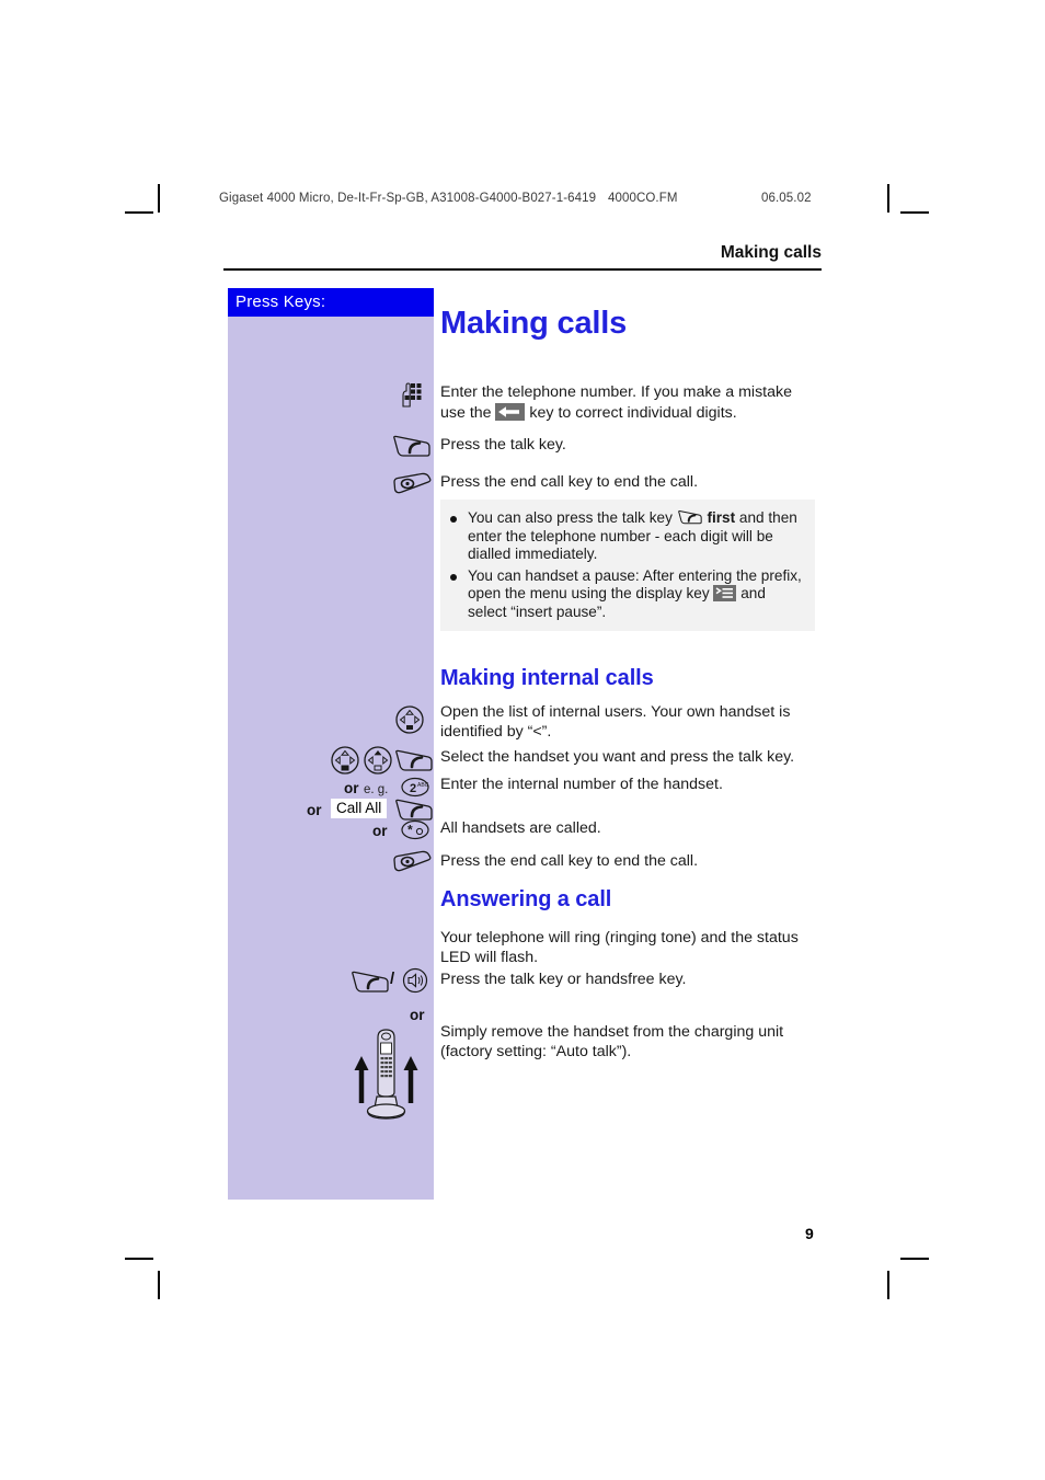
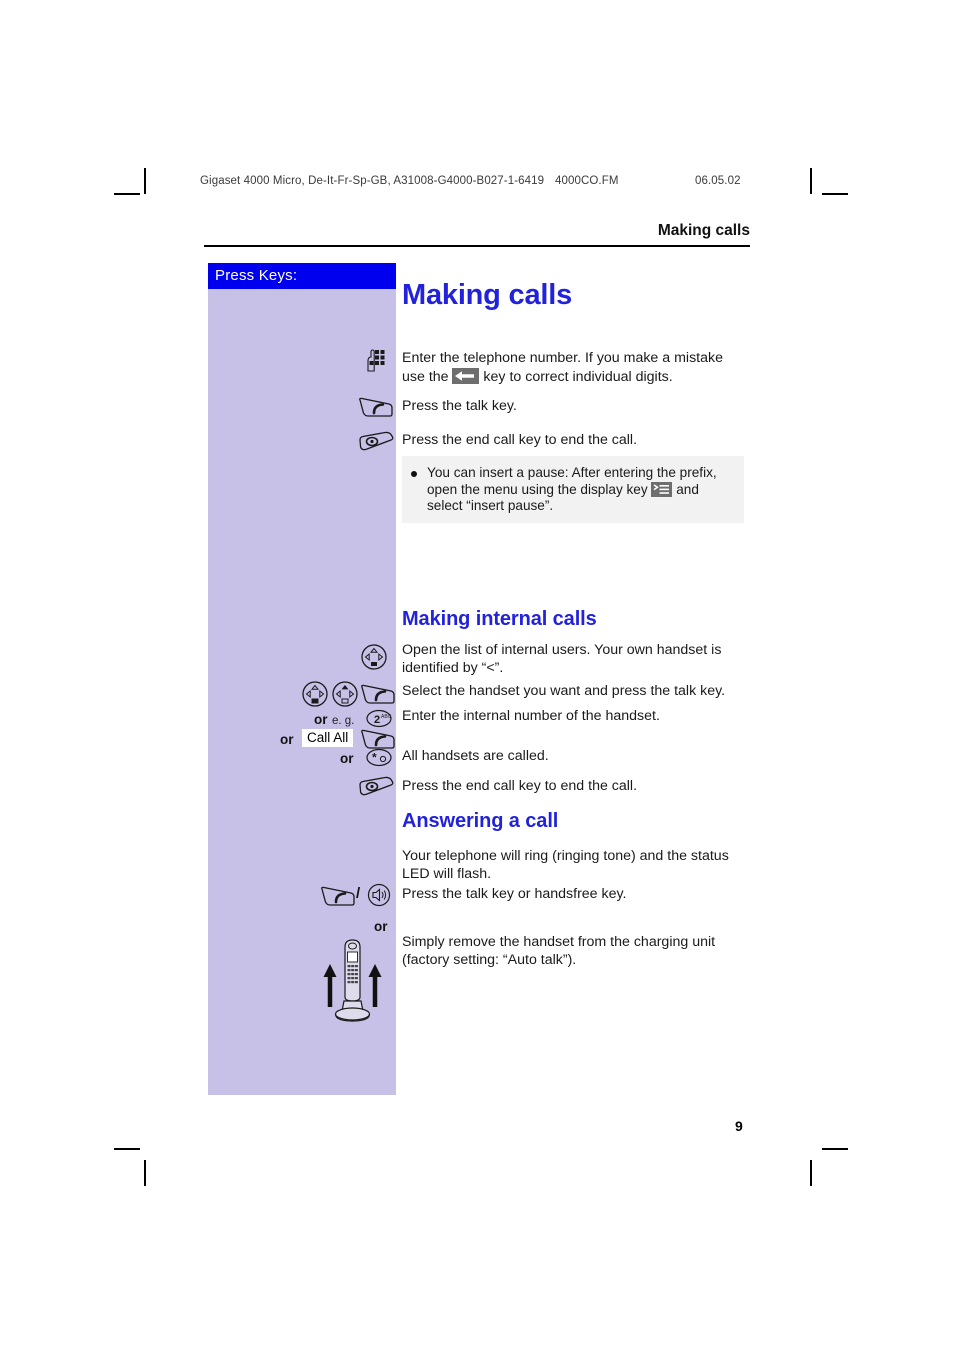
  Gigaset 4000 Micro, De-It-Fr-Sp-GB, A31008-G4000-B027-1-6419
  4000CO.FM
  06.05.02
  Making calls
  Press Keys:
  or e. g.
  2
  or
  Call All
  or
  *
  /
  or
  Making calls
  Enter the telephone number. If you make a mistake use the key to correct individual digits.
  Press the talk key.
  Press the end call key to end the call.
- You can also press the talk key first and then enter the telephone number - each digit will be dialled immediately.
- You can handset a pause: After entering the prefix, open the menu using the display key and select “insert pause”.
+ You can insert a pause: After entering the prefix, open the menu using the display key and select “insert pause”.
  Making internal calls
  Open the list of internal users. Your own handset is identified by “<”.
  Select the handset you want and press the talk key.
  Enter the internal number of the handset.
  All handsets are called.
  Press the end call key to end the call.
  Answering a call
  Your telephone will ring (ringing tone) and the status LED will flash.
  Press the talk key or handsfree key.
  Simply remove the handset from the charging unit (factory setting: “Auto talk”).
  9
